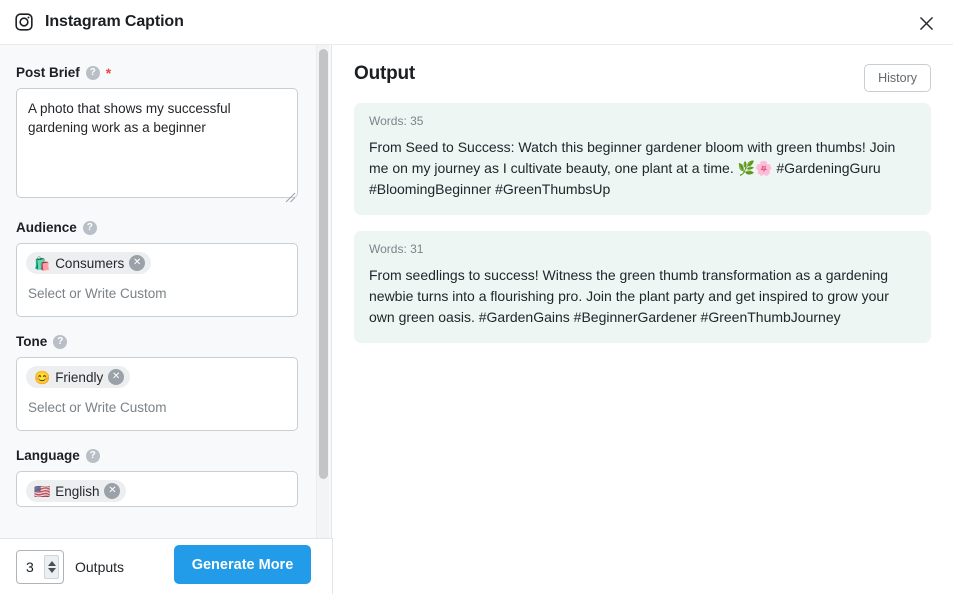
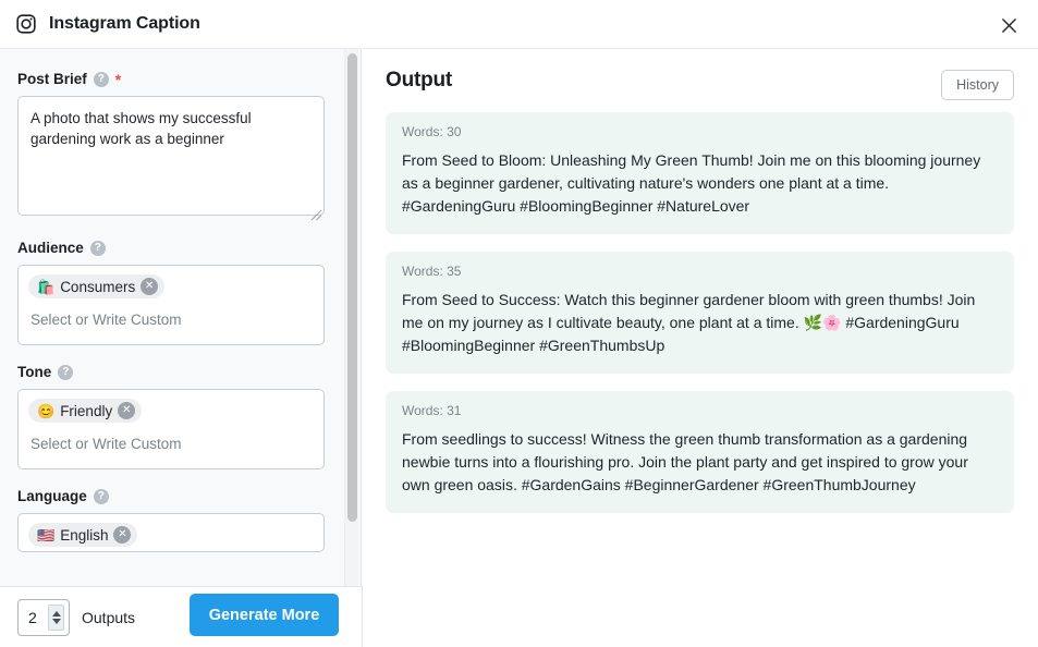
  Instagram Caption
  Post Brief
  ?
  *
  Audience
  ?
  🛍️
  Consumers
  ✕
  Select or Write Custom
  Tone
  ?
  😊
  Friendly
  ✕
  Select or Write Custom
  Language
  ?
  🇺🇸
  English
  ✕
- 3
+ 2
  Outputs
  Generate More
  Output
  History
+ Words: 30
+ From Seed to Bloom: Unleashing My Green Thumb! Join me on this blooming journey as a beginner gardener, cultivating nature's wonders one plant at a time. #GardeningGuru #BloomingBeginner #NatureLover
  Words: 35
  From Seed to Success: Watch this beginner gardener bloom with green thumbs! Join me on my journey as I cultivate beauty, one plant at a time. 🌿🌸 #GardeningGuru #BloomingBeginner #GreenThumbsUp
  Words: 31
  From seedlings to success! Witness the green thumb transformation as a gardening newbie turns into a flourishing pro. Join the plant party and get inspired to grow your own green oasis. #GardenGains #BeginnerGardener #GreenThumbJourney
